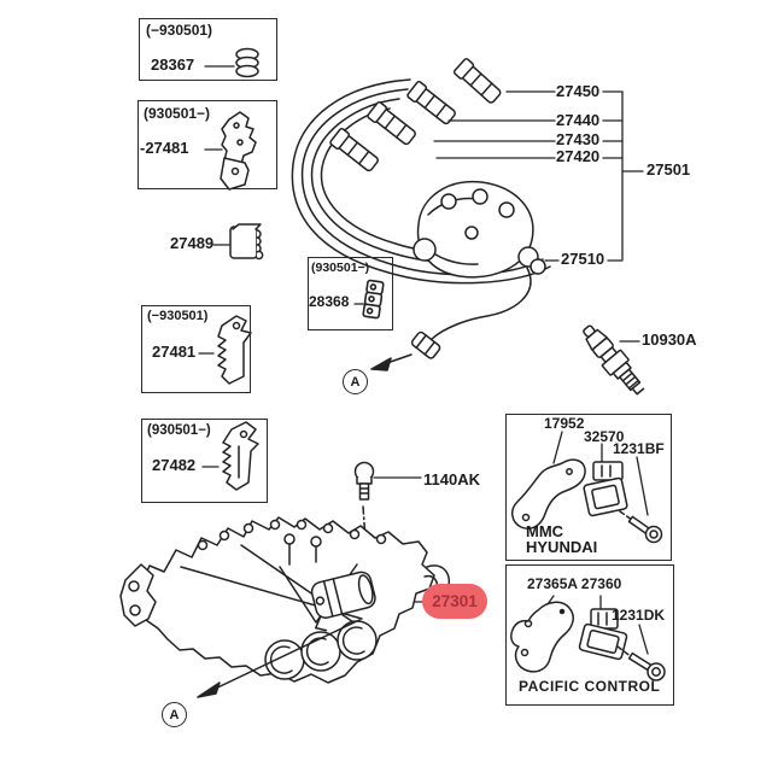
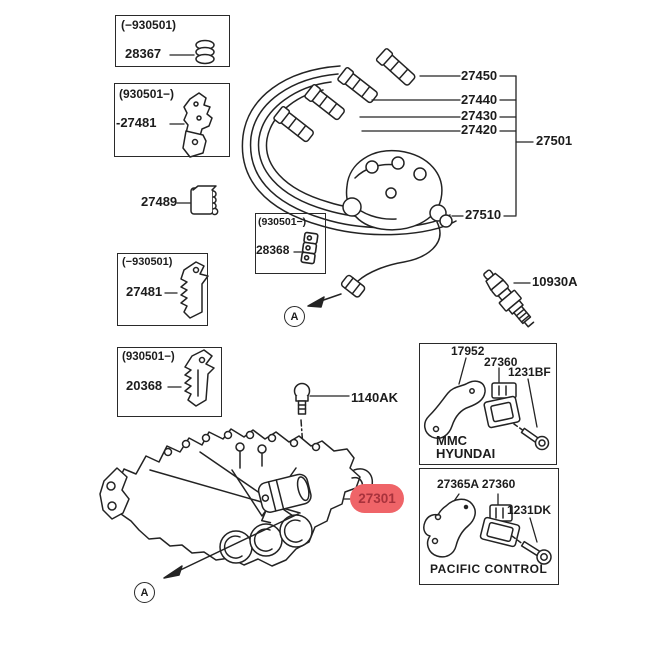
  (−930501)
  28367
  (930501−)
  -27481
  27489
  (−930501)
  27481
  (930501−)
- 27482
+ 20368
  (930501−)
  28368
  27450
  27440
  27430
  27420
  27501
  27510
  10930A
  1140AK
  17952
- 32570
+ 27360
  1231BF
  MMC
  HYUNDAI
  27365A 27360
  1231DK
  PACIFIC CONTROL
  27301
  A
  A
